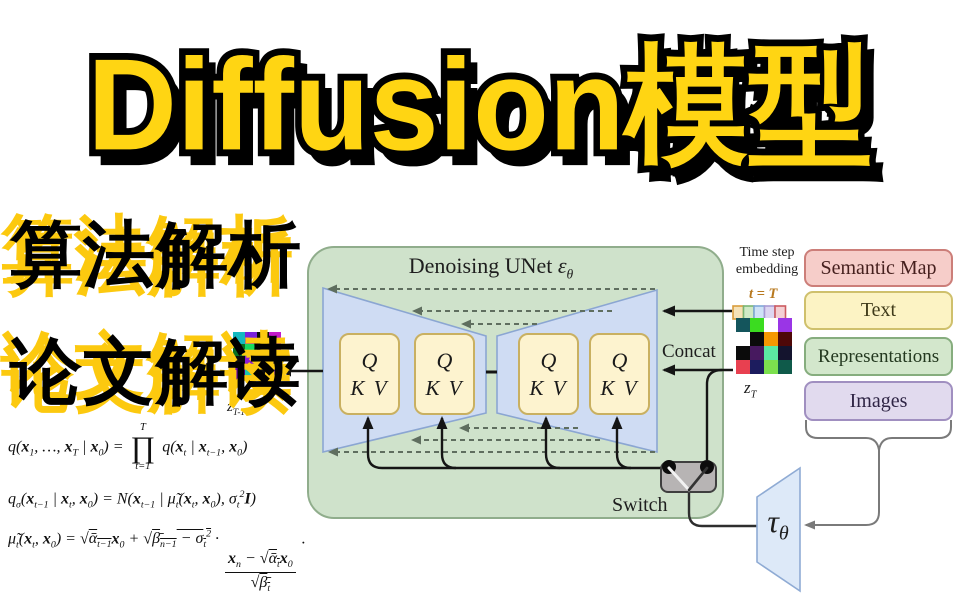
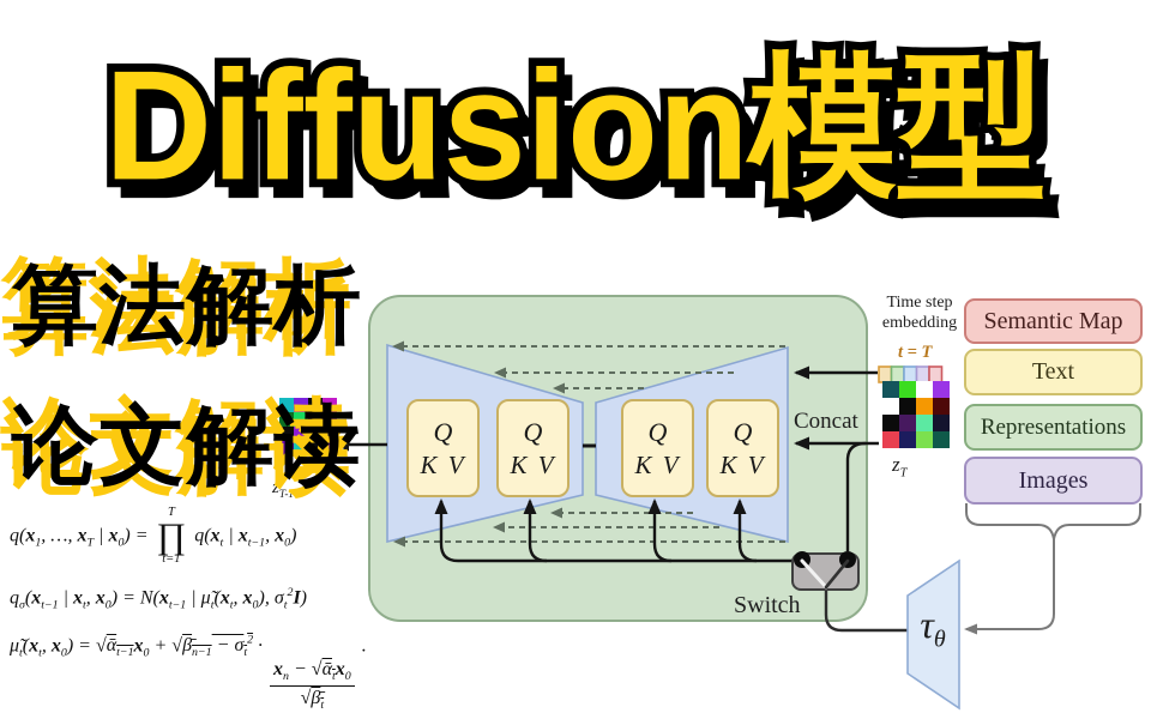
  Diffusion模型
  算法解析
  论文解读
- Denoising UNet εθ
  Concat
  Switch
  Time step
  embedding
  t = T
  zT
  zT-1
  τθ
  Q
  K V
  Q
  K V
  Q
  K V
  Q
  K V
  Semantic Map
  Text
  Representations
  Images
  q(x1, …, xT | x0) =
  T
  ∏
  t=1
  q(xt | xt−1, x0)
  qσ(xt−1 | xt, x0) = N(xt−1 | μ̃t(xt, x0), σt2I)
  μ̃t(xt, x0) = √ᾱt−1x0 + √β̄n−1 − σt2 ·
  xn − √ᾱtx0
  √β̄t
  .
